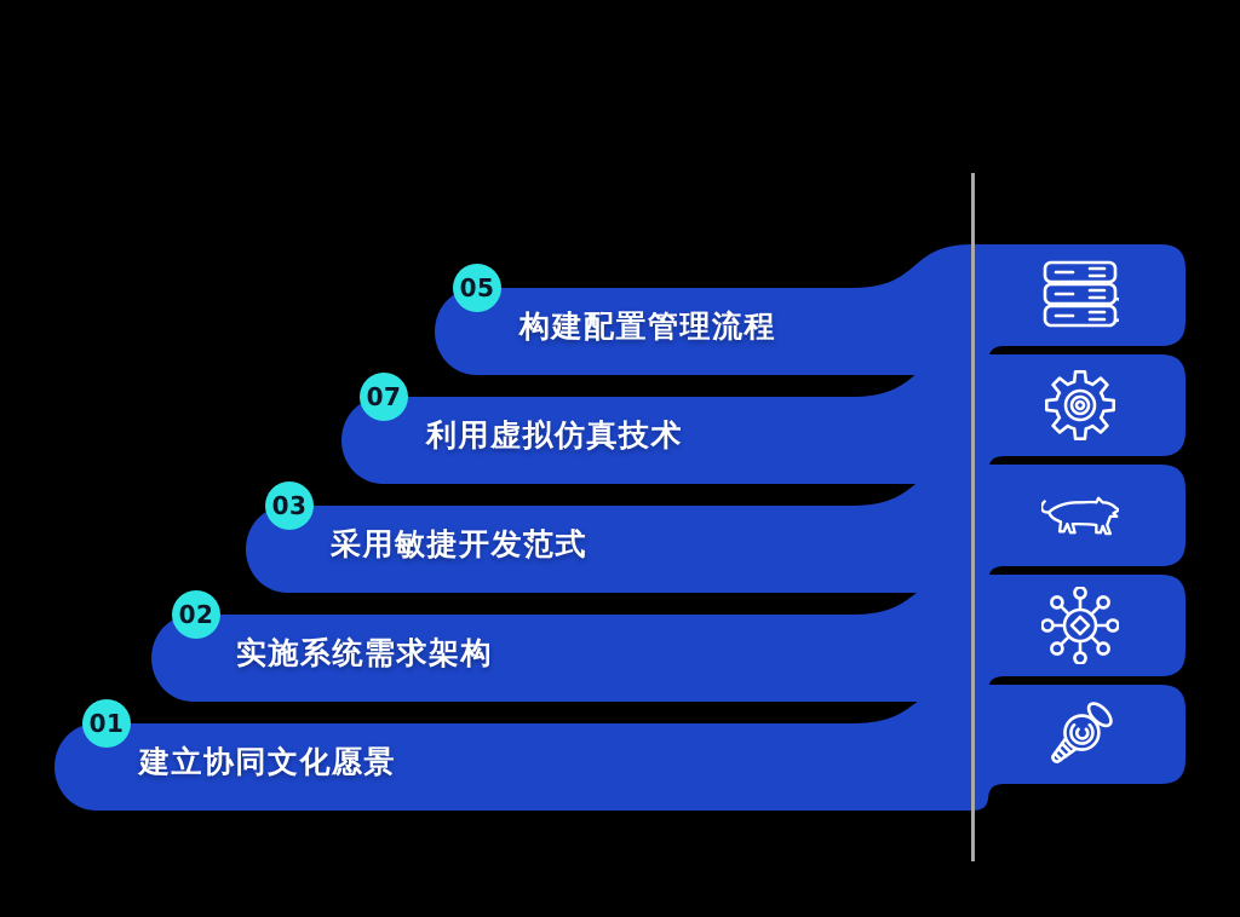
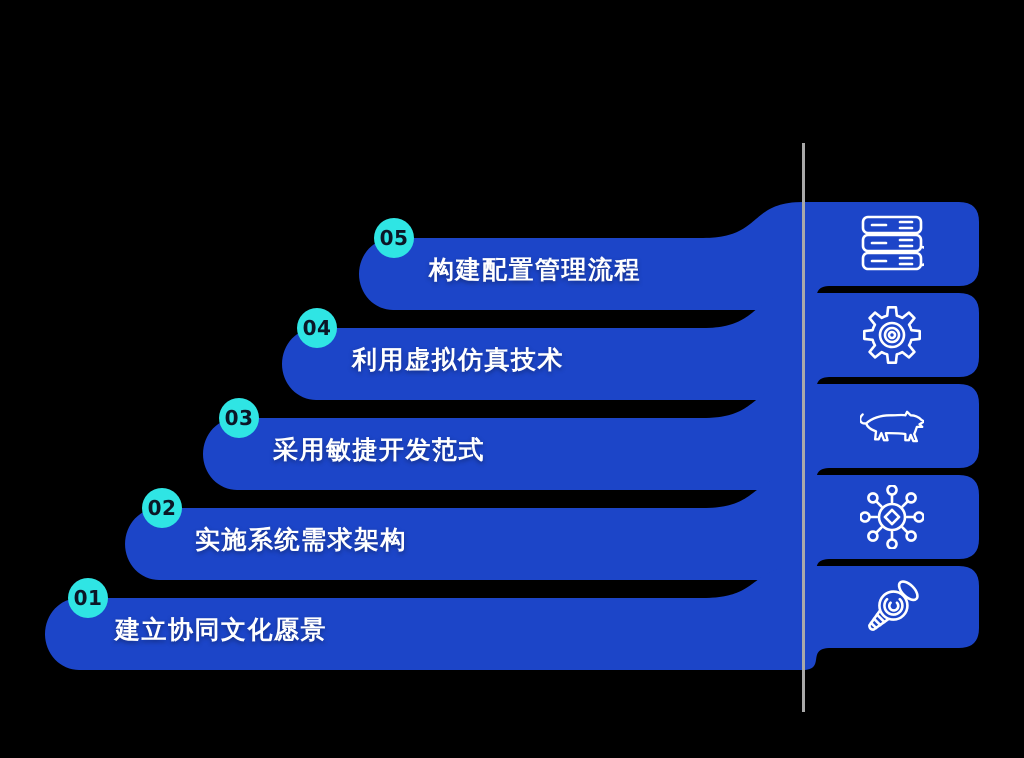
  05
- 07
+ 04
  03
  02
  01
  构建配置管理流程
  利用虚拟仿真技术
  采用敏捷开发范式
  实施系统需求架构
  建立协同文化愿景
